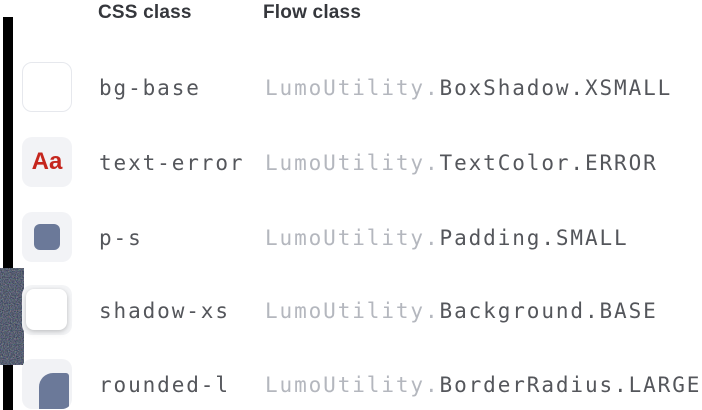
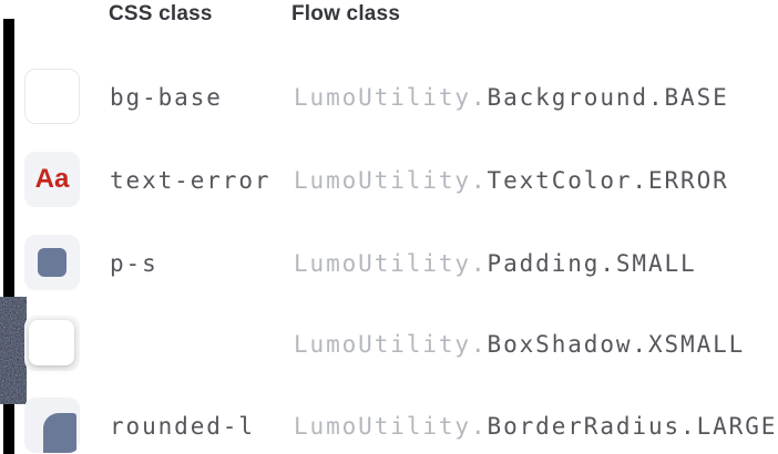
  CSS class
  Flow class
  bg-base
- LumoUtility.BoxShadow.XSMALL
+ LumoUtility.Background.BASE
  Aa
  text-error
  LumoUtility.TextColor.ERROR
  p-s
  LumoUtility.Padding.SMALL
- shadow-xs
- LumoUtility.Background.BASE
+ LumoUtility.BoxShadow.XSMALL
  rounded-l
  LumoUtility.BorderRadius.LARGE
